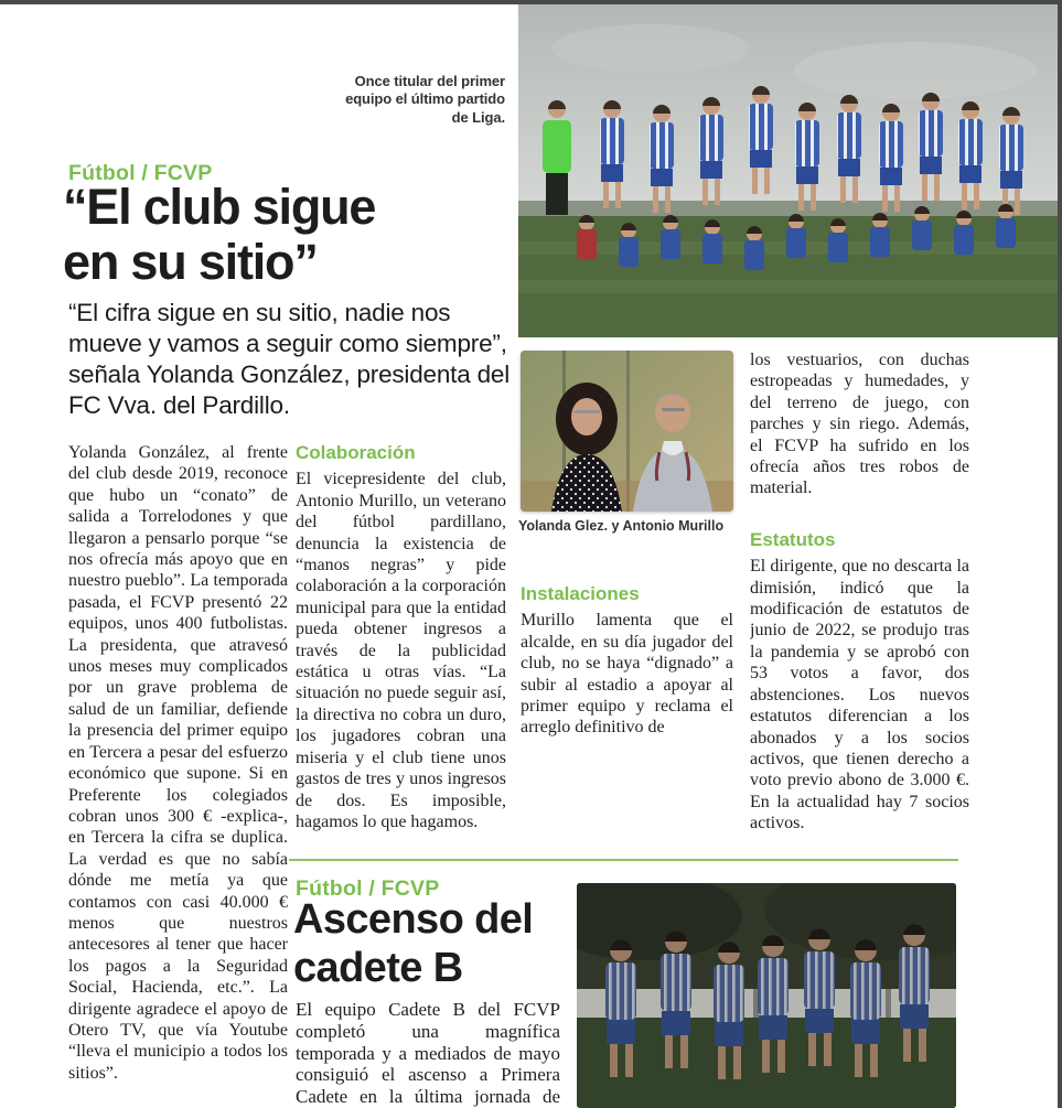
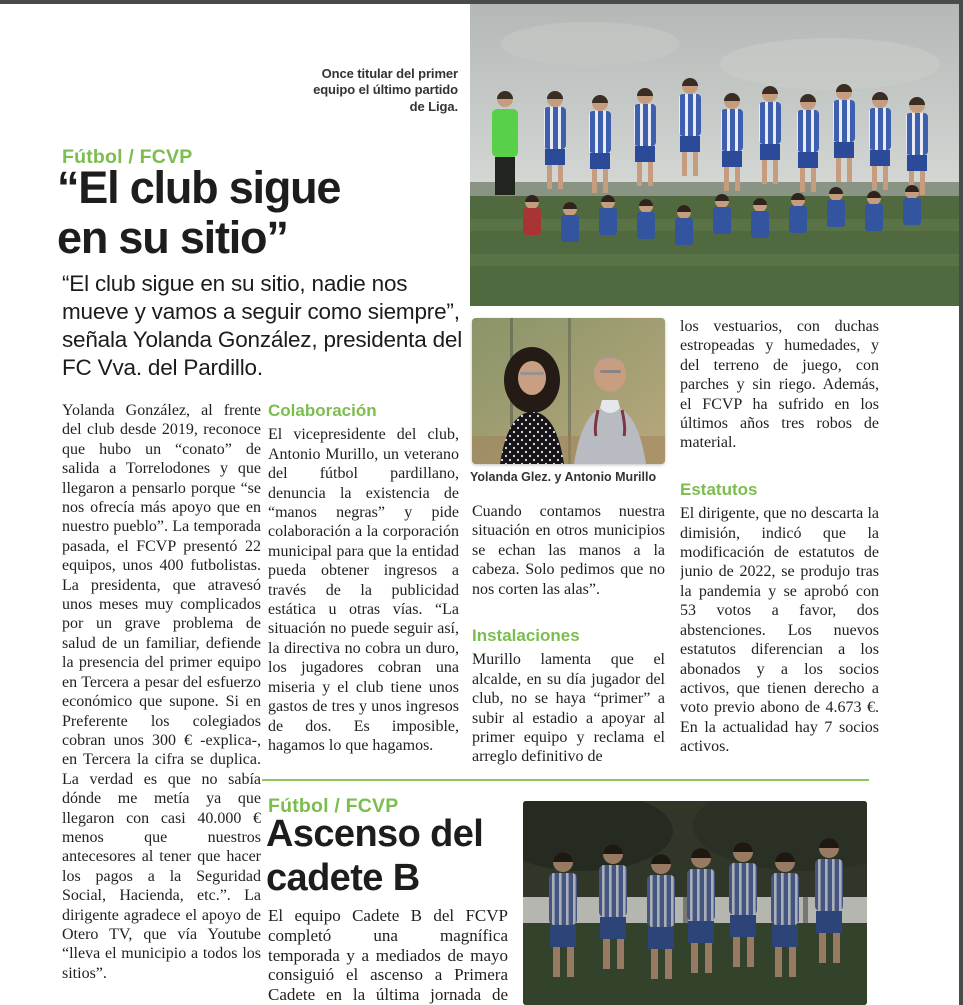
  Once titular del primer equipo el último partido de Liga.
  Fútbol / FCVP
  “El club sigue
  en su sitio”
- “El cifra sigue en su sitio, nadie nos mueve y vamos a seguir como siempre”, señala Yolanda González, presidenta del FC Vva. del Pardillo.
+ “El club sigue en su sitio, nadie nos mueve y vamos a seguir como siempre”, señala Yolanda González, presidenta del FC Vva. del Pardillo.
- Yolanda González, al frente del club desde 2019, reconoce que hubo un “conato” de salida a Torrelodones y que llegaron a pensarlo porque “se nos ofrecía más apoyo que en nuestro pueblo”. La temporada pasada, el FCVP presentó 22 equipos, unos 400 futbolistas. La presidenta, que atravesó unos meses muy complicados por un grave problema de salud de un familiar, defiende la presencia del primer equipo en Tercera a pesar del esfuerzo económico que supone. Si en Preferente los colegiados cobran unos 300 € -explica-, en Tercera la cifra se duplica. La verdad es que no sabía dónde me metía ya que contamos con casi 40.000 € menos que nuestros antecesores al tener que hacer los pagos a la Seguridad Social, Hacienda, etc.”. La dirigente agradece el apoyo de Otero TV, que vía Youtube “lleva el municipio a todos los sitios”.
+ Yolanda González, al frente del club desde 2019, reconoce que hubo un “conato” de salida a Torrelodones y que llegaron a pensarlo porque “se nos ofrecía más apoyo que en nuestro pueblo”. La temporada pasada, el FCVP presentó 22 equipos, unos 400 futbolistas. La presidenta, que atravesó unos meses muy complicados por un grave problema de salud de un familiar, defiende la presencia del primer equipo en Tercera a pesar del esfuerzo económico que supone. Si en Preferente los colegiados cobran unos 300 € -explica-, en Tercera la cifra se duplica. La verdad es que no sabía dónde me metía ya que llegaron con casi 40.000 € menos que nuestros antecesores al tener que hacer los pagos a la Seguridad Social, Hacienda, etc.”. La dirigente agradece el apoyo de Otero TV, que vía Youtube “lleva el municipio a todos los sitios”.
  Colaboración
  El vicepresidente del club, Antonio Murillo, un veterano del fútbol pardillano, denuncia la existencia de “manos negras” y pide colaboración a la corporación municipal para que la entidad pueda obtener ingresos a través de la publicidad estática u otras vías. “La situación no puede seguir así, la directiva no cobra un duro, los jugadores cobran una miseria y el club tiene unos gastos de tres y unos ingresos de dos. Es imposible, hagamos lo que hagamos.
  Yolanda Glez. y Antonio Murillo
+ Cuando contamos nuestra situación en otros municipios se echan las manos a la cabeza. Solo pedimos que no nos corten las alas”.
  Instalaciones
- Murillo lamenta que el alcalde, en su día jugador del club, no se haya “dignado” a subir al estadio a apoyar al primer equipo y reclama el arreglo definitivo de
+ Murillo lamenta que el alcalde, en su día jugador del club, no se haya “primer” a subir al estadio a apoyar al primer equipo y reclama el arreglo definitivo de
- los vestuarios, con duchas estropeadas y humedades, y del terreno de juego, con parches y sin riego. Además, el FCVP ha sufrido en los ofrecía años tres robos de material.
+ los vestuarios, con duchas estropeadas y humedades, y del terreno de juego, con parches y sin riego. Además, el FCVP ha sufrido en los últimos años tres robos de material.
  Estatutos
- El dirigente, que no descarta la dimisión, indicó que la modificación de estatutos de junio de 2022, se produjo tras la pandemia y se aprobó con 53 votos a favor, dos abstenciones. Los nuevos estatutos diferencian a los abonados y a los socios activos, que tienen derecho a voto previo abono de 3.000 €. En la actualidad hay 7 socios activos.
+ El dirigente, que no descarta la dimisión, indicó que la modificación de estatutos de junio de 2022, se produjo tras la pandemia y se aprobó con 53 votos a favor, dos abstenciones. Los nuevos estatutos diferencian a los abonados y a los socios activos, que tienen derecho a voto previo abono de 4.673 €. En la actualidad hay 7 socios activos.
  Fútbol / FCVP
  Ascenso del
  cadete B
  El equipo Cadete B del FCVP completó una magnífica temporada y a mediados de mayo consiguió el ascenso a Primera Cadete en la última jornada de
